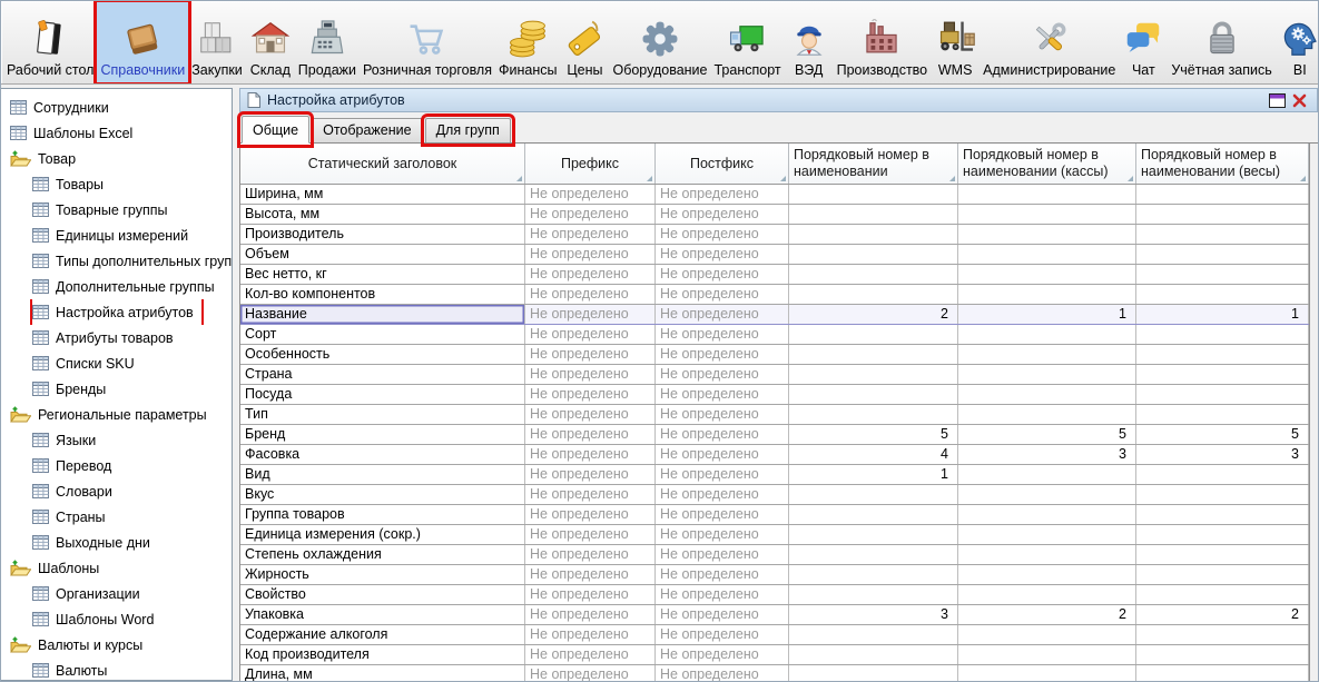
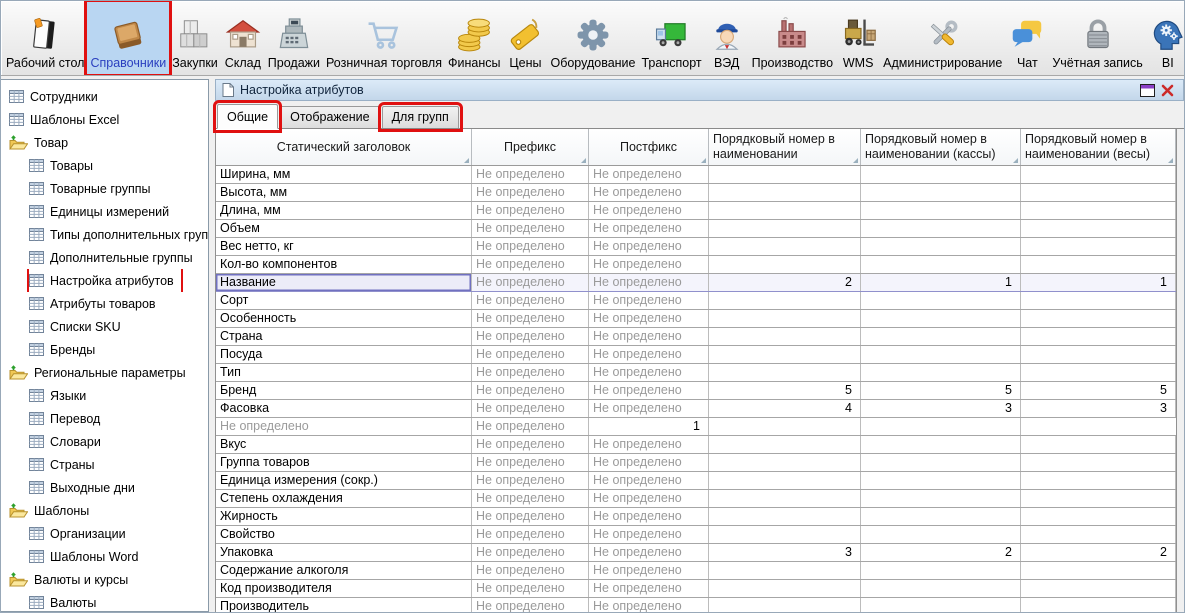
  Рабочий стол
  Справочники
  Закупки
  Склад
  Продажи
  Розничная торговля
  Финансы
  Цены
  Оборудование
  Транспорт
  ВЭД
  Производство
  WMS
  Администрирование
  Чат
  Учётная запись
  BI
  Сотрудники
  Шаблоны Excel
  Товар
  Товары
  Товарные группы
  Единицы измерений
  Типы дополнительных груп
  Дополнительные группы
  Настройка атрибутов
  Атрибуты товаров
  Списки SKU
  Бренды
  Региональные параметры
  Языки
  Перевод
  Словари
  Страны
  Выходные дни
  Шаблоны
  Организации
  Шаблоны Word
  Валюты и курсы
  Валюты
  Настройка атрибутов
  Общие
  Отображение
  Для групп
  Статический заголовок
  Префикс
  Постфикс
  Порядковый номер в наименовании
  Порядковый номер в наименовании (кассы)
  Порядковый номер в наименовании (весы)
  Ширина, мм
  Не определено
  Не определено
  Высота, мм
  Не определено
  Не определено
- Производитель
+ Длина, мм
  Не определено
  Не определено
  Объем
  Не определено
  Не определено
  Вес нетто, кг
  Не определено
  Не определено
  Кол-во компонентов
  Не определено
  Не определено
  Название
  Не определено
  Не определено
  2
  1
  1
  Сорт
  Не определено
  Не определено
  Особенность
  Не определено
  Не определено
  Страна
  Не определено
  Не определено
  Посуда
  Не определено
  Не определено
  Тип
  Не определено
  Не определено
  Бренд
  Не определено
  Не определено
  5
  5
  5
  Фасовка
  Не определено
  Не определено
  4
  3
  3
- Вид
  Не определено
  Не определено
  1
  Вкус
  Не определено
  Не определено
  Группа товаров
  Не определено
  Не определено
  Единица измерения (сокр.)
  Не определено
  Не определено
  Степень охлаждения
  Не определено
  Не определено
  Жирность
  Не определено
  Не определено
  Свойство
  Не определено
  Не определено
  Упаковка
  Не определено
  Не определено
  3
  2
  2
  Содержание алкоголя
  Не определено
  Не определено
  Код производителя
  Не определено
  Не определено
- Длина, мм
+ Производитель
  Не определено
  Не определено
